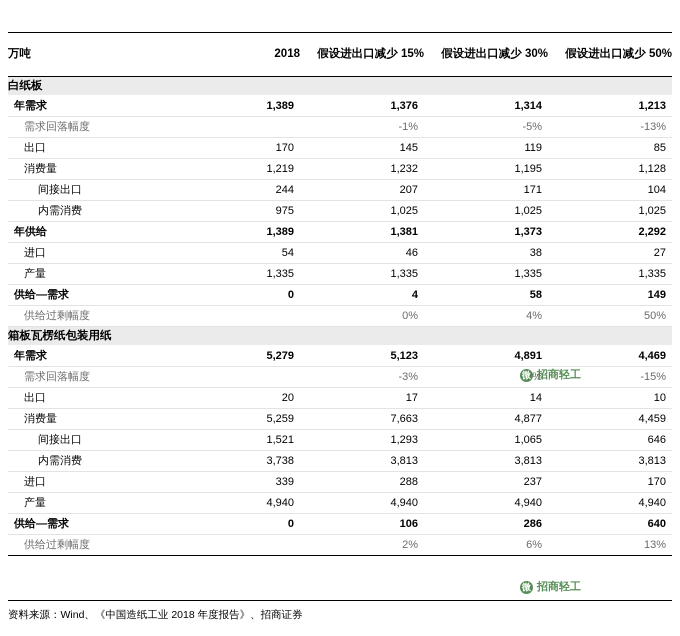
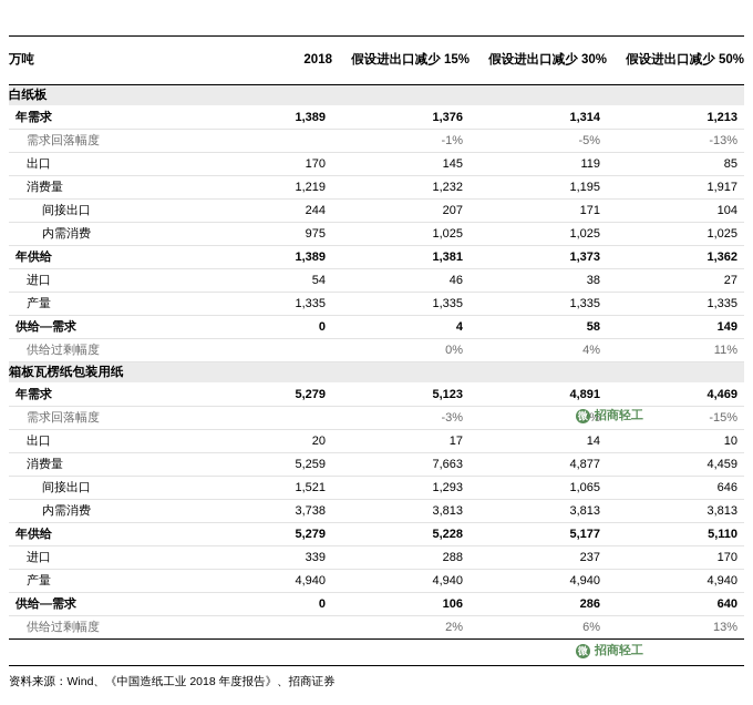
  万吨	2018	假设进出口减少 15%	假设进出口减少 30%	假设进出口减少 50%
  白纸板
  年需求	1,389	1,376	1,314	1,213
  需求回落幅度		-1%	-5%	-13%
  出口	170	145	119	85
- 消费量	1,219	1,232	1,195	1,128
+ 消费量	1,219	1,232	1,195	1,917
  间接出口	244	207	171	104
  内需消费	975	1,025	1,025	1,025
- 年供给	1,389	1,381	1,373	2,292
+ 年供给	1,389	1,381	1,373	1,362
  进口	54	46	38	27
  产量	1,335	1,335	1,335	1,335
  供给—需求	0	4	58	149
- 供给过剩幅度		0%	4%	50%
+ 供给过剩幅度		0%	4%	11%
  箱板瓦楞纸包装用纸
  年需求	5,279	5,123	4,891	4,469
  需求回落幅度		-3%	-7%	-15%
  出口	20	17	14	10
  消费量	5,259	7,663	4,877	4,459
  间接出口	1,521	1,293	1,065	646
  内需消费	3,738	3,813	3,813	3,813
+ 年供给	5,279	5,228	5,177	5,110
  进口	339	288	237	170
  产量	4,940	4,940	4,940	4,940
  供给—需求	0	106	286	640
  供给过剩幅度		2%	6%	13%
  资料来源：Wind、《中国造纸工业 2018 年度报告》、招商证券
  微
  招商轻工
  微
  招商轻工
